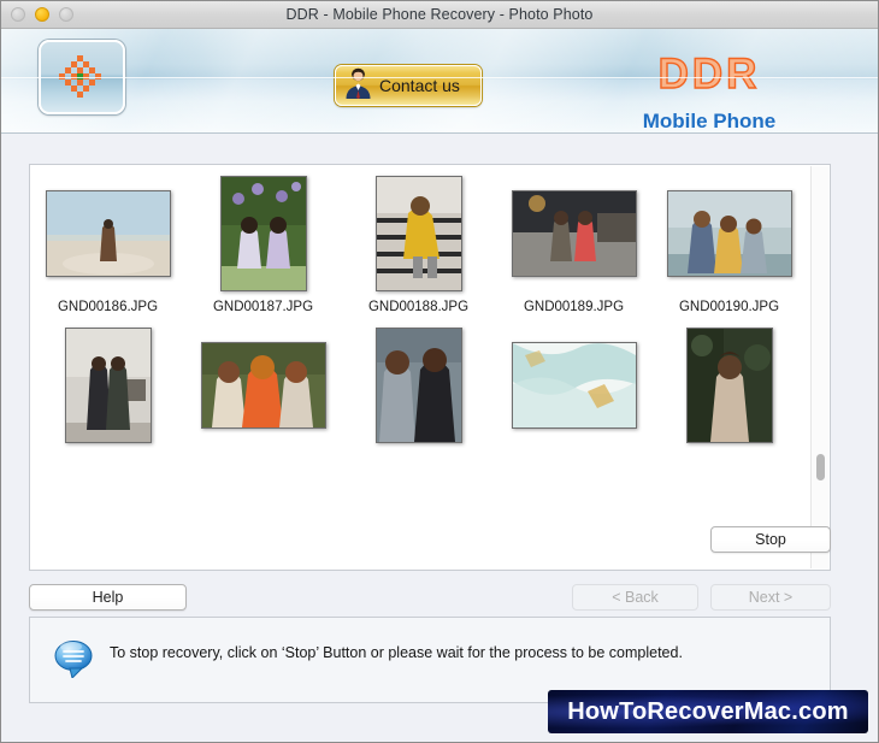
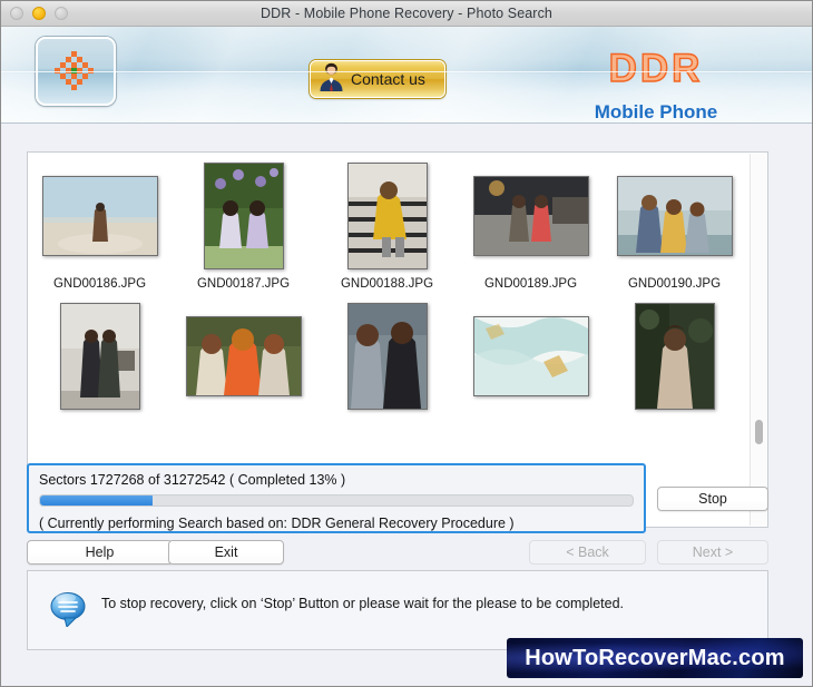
- DDR - Mobile Phone Recovery - Photo Photo
+ DDR - Mobile Phone Recovery - Photo Search
  Contact us
  DDR
  Mobile Phone
  GND00186.JPG
  GND00187.JPG
  GND00188.JPG
  GND00189.JPG
  GND00190.JPG
+ Sectors 1727268 of 31272542 ( Completed 13% )
+ ( Currently performing Search based on: DDR General Recovery Procedure )
  Stop
  Help
+ Exit
  < Back
  Next >
- To stop recovery, click on ‘Stop’ Button or please wait for the process to be completed.
+ To stop recovery, click on ‘Stop’ Button or please wait for the please to be completed.
  HowToRecoverMac.com
